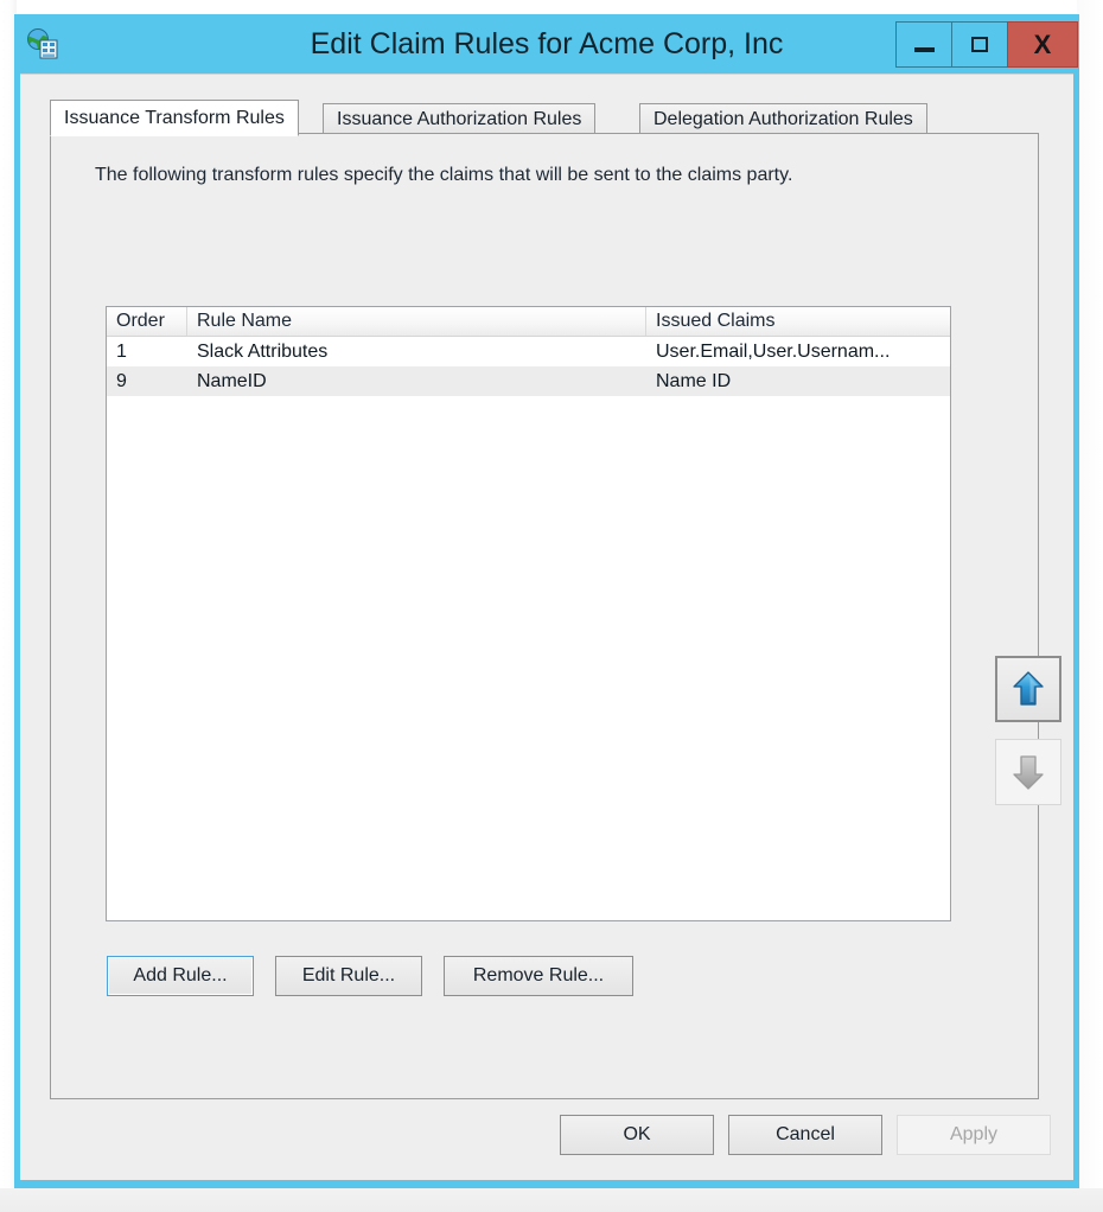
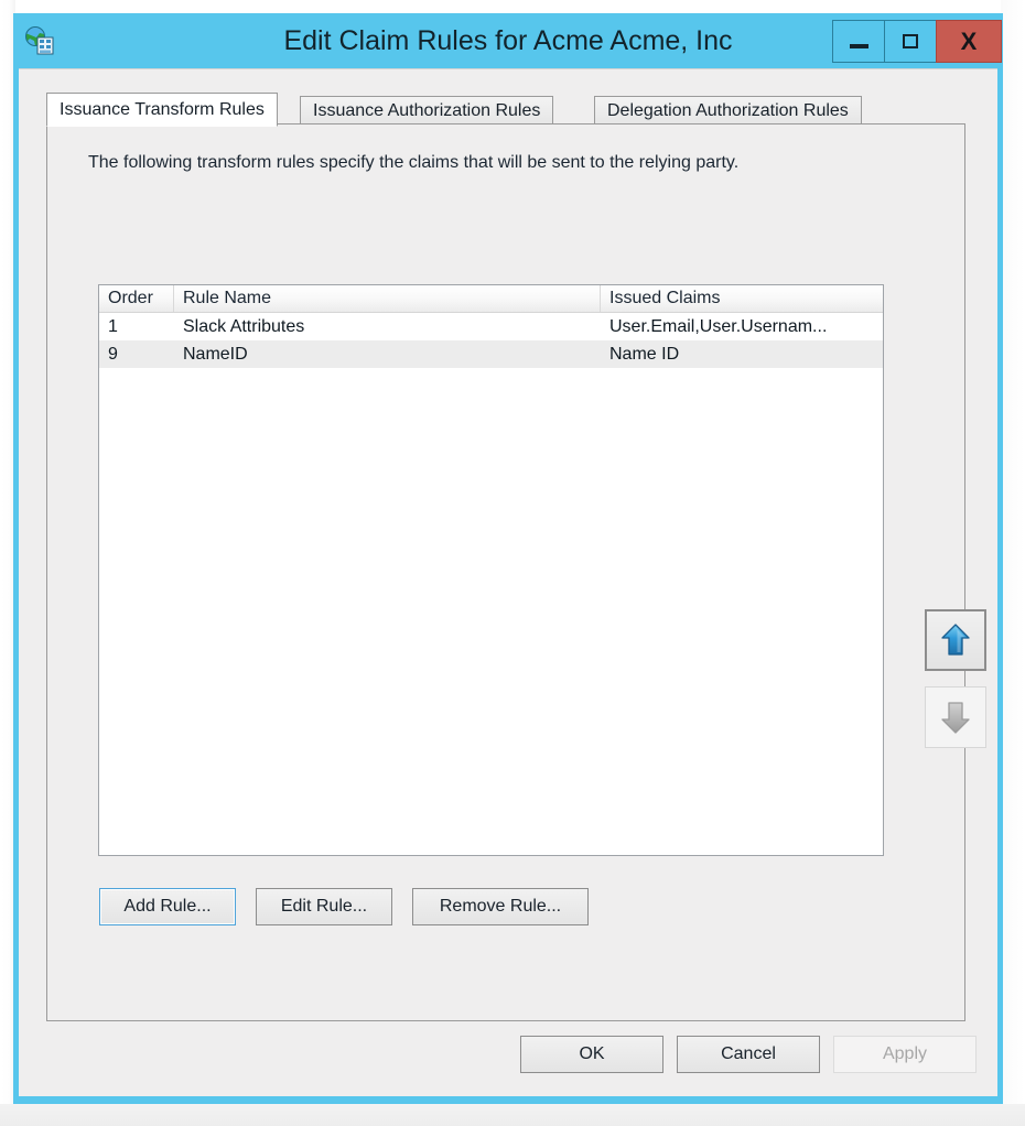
- Edit Claim Rules for Acme Corp, Inc
+ Edit Claim Rules for Acme Acme, Inc
  X
  Issuance Transform Rules
  Issuance Authorization Rules
  Delegation Authorization Rules
- The following transform rules specify the claims that will be sent to the claims party.
+ The following transform rules specify the claims that will be sent to the relying party.
  Order
  Rule Name
  Issued Claims
  1
  Slack Attributes
  User.Email,User.Usernam...
  9
  NameID
  Name ID
  Add Rule...
  Edit Rule...
  Remove Rule...
  OK
  Cancel
  Apply
